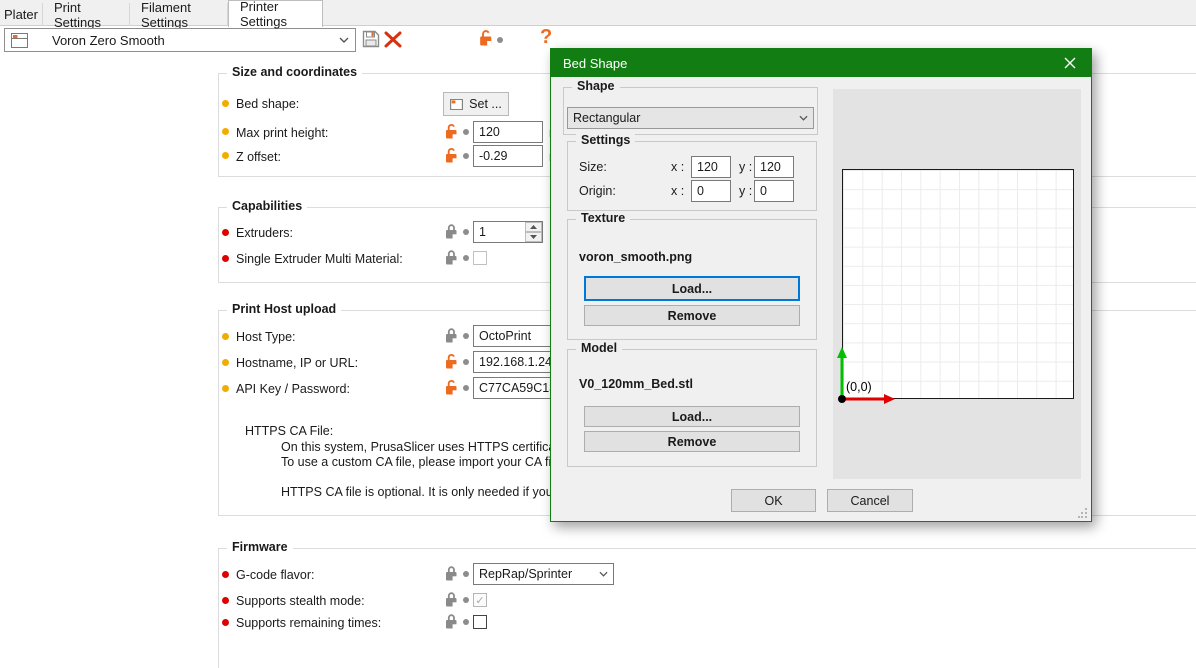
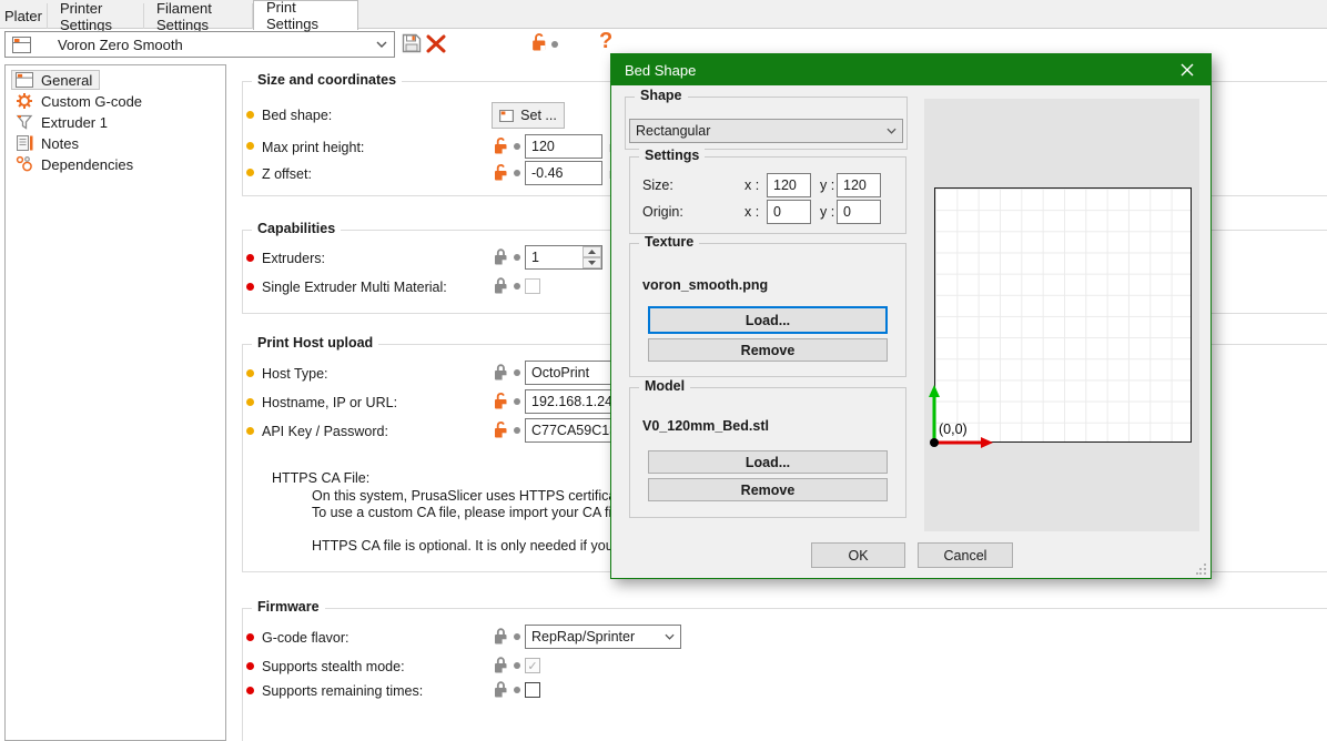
  Plater
- Print Settings
+ Printer Settings
  Filament Settings
- Printer Settings
+ Print Settings
  Voron Zero Smooth
  ?
+ General
+ Custom G-code
+ Extruder 1
+ Notes
+ Dependencies
  Size and coordinates
  Bed shape:
  Set ...
  Max print height:
  120
  Z offset:
- -0.29
+ -0.46
  Capabilities
  Extruders:
  1
  Single Extruder Multi Material:
  Print Host upload
  Host Type:
  OctoPrint
  Hostname, IP or URL:
  192.168.1.24
  API Key / Password:
  C77CA59C1
  HTTPS CA File:
  Firmware
  G-code flavor:
  RepRap/Sprinter
  Supports stealth mode:
  ✓
  Supports remaining times:
  Bed Shape
  Shape
  Rectangular
  Settings
  Size:
  x :
  120
  y :
  120
  Origin:
  x :
  0
  y :
  0
  Texture
  voron_smooth.png
  Load...
  Remove
  Model
  V0_120mm_Bed.stl
  Load...
  Remove
  (0,0)
  OK
  Cancel
